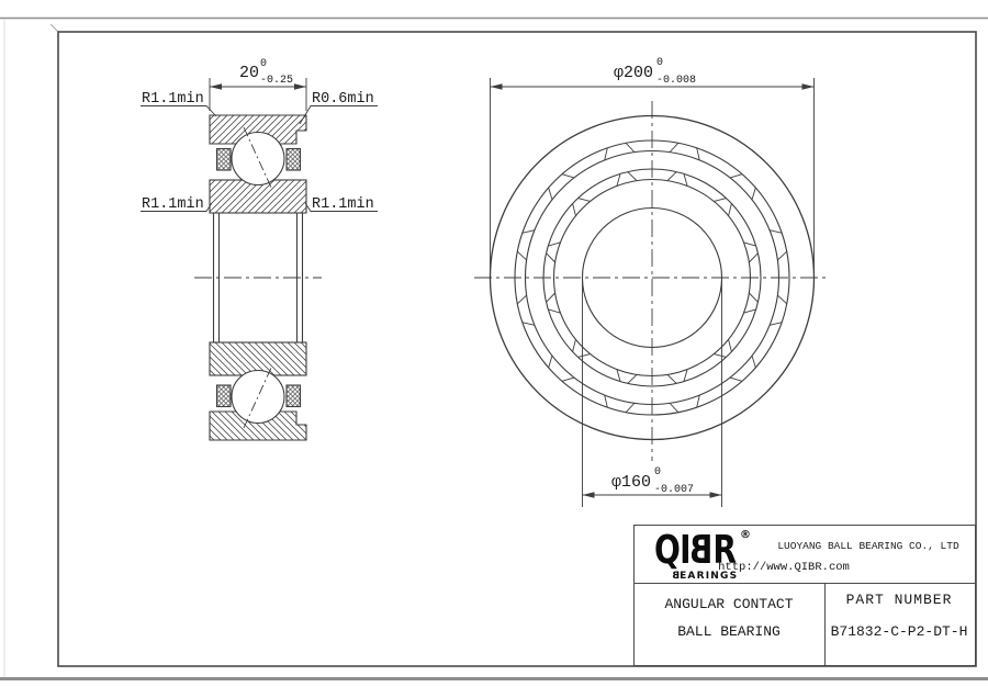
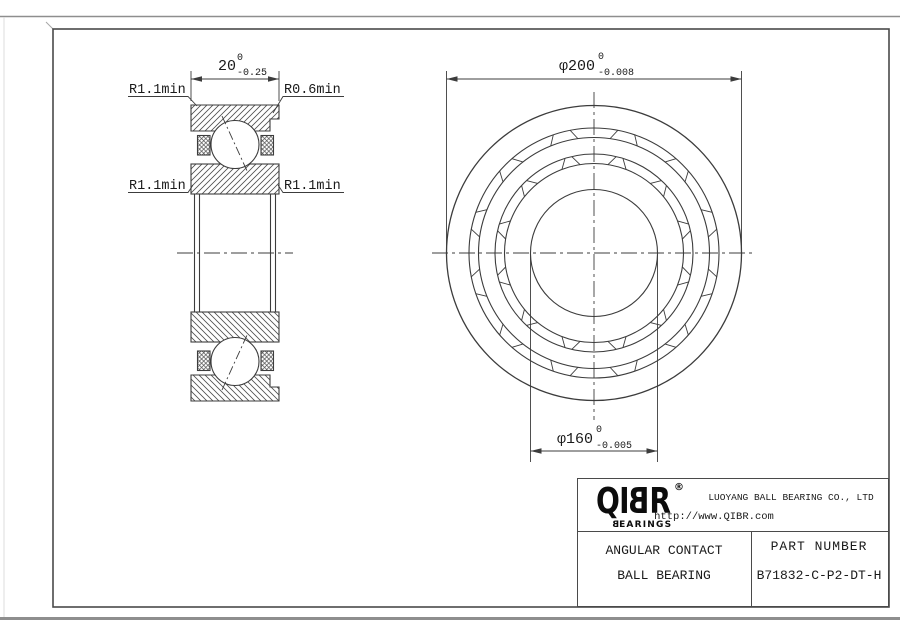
  20
  0
  -0.25
  φ200
  0
  -0.008
  φ160
  0
- -0.007
+ -0.005
  R1.1min
  R0.6min
  R1.1min
  R1.1min
  ®
  LUOYANG BALL BEARING CO., LTD
  http://www.QIBR.com
  ANGULAR CONTACT
  BALL BEARING
  PART NUMBER
  B71832-C-P2-DT-H
